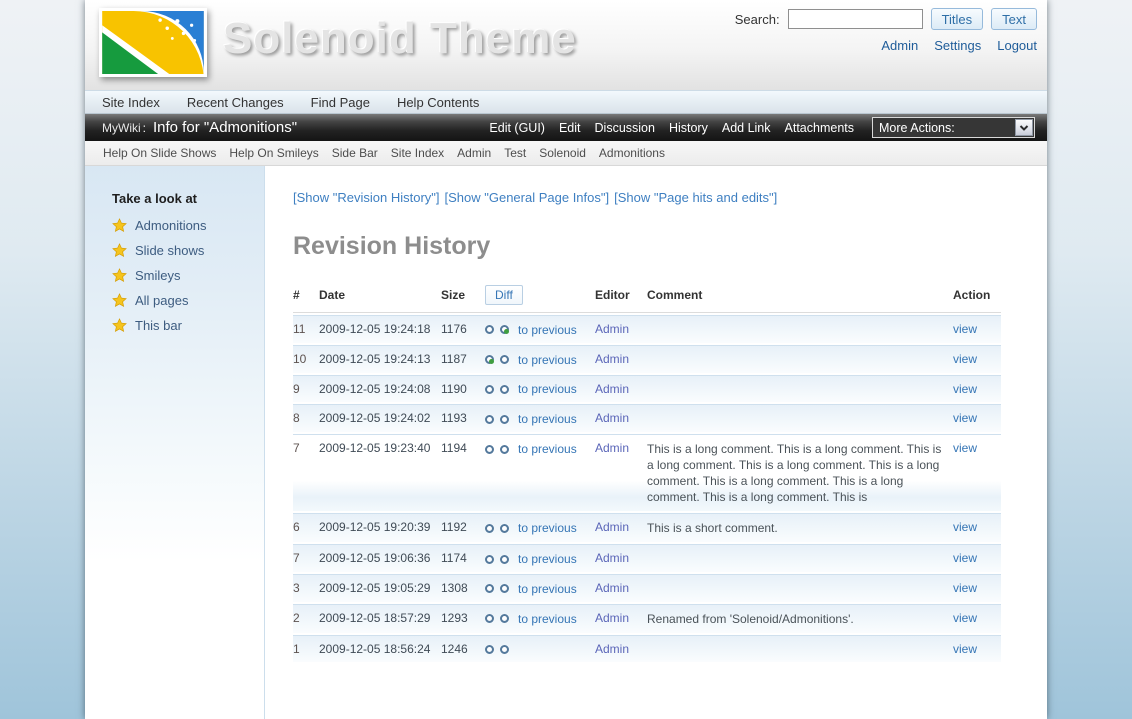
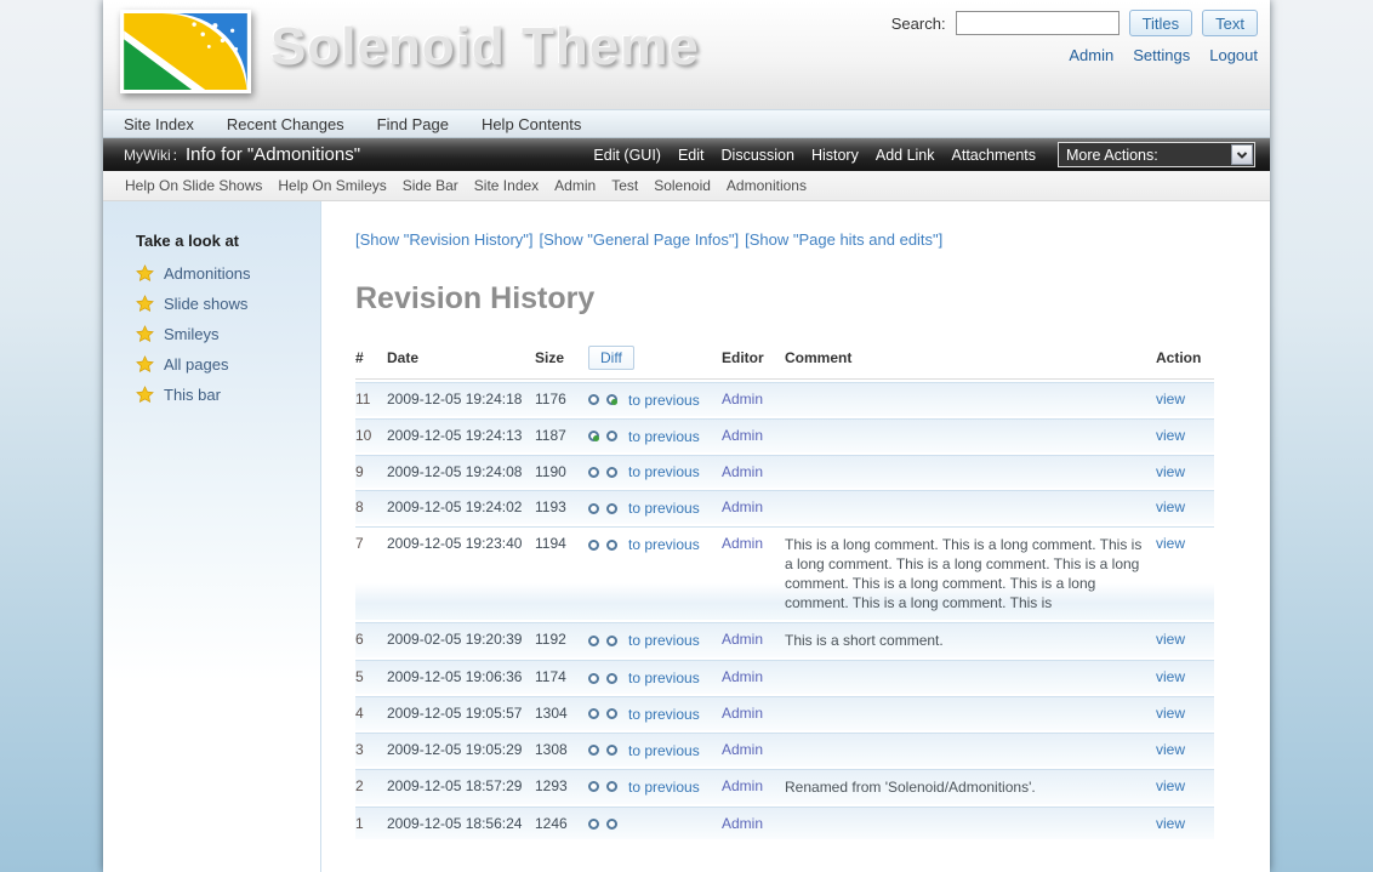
  Solenoid Theme
  Search:
  Titles
  Text
  Admin
  Settings
  Logout
  Site Index
  Recent Changes
  Find Page
  Help Contents
  MyWiki
  :
  Info for "Admonitions"
  Edit (GUI)
  Edit
  Discussion
  History
  Add Link
  Attachments
  More Actions:
  Help On Slide Shows
  Help On Smileys
  Side Bar
  Site Index
  Admin
  Test
  Solenoid
  Admonitions
  Take a look at
  Admonitions
  Slide shows
  Smileys
  All pages
  This bar
  [Show "Revision History"]
  [Show "General Page Infos"]
  [Show "Page hits and edits"]
  Revision History
  #	Date	Size	Diff	Editor	Comment	Action
  11	2009-12-05 19:24:18	1176	to previous	Admin		view
  10	2009-12-05 19:24:13	1187	to previous	Admin		view
  9	2009-12-05 19:24:08	1190	to previous	Admin		view
  8	2009-12-05 19:24:02	1193	to previous	Admin		view
  7	2009-12-05 19:23:40	1194	to previous	Admin	This is a long comment. This is a long comment. This is a long comment. This is a long comment. This is a long comment. This is a long comment. This is a long comment. This is a long comment. This is	view
- 6	2009-12-05 19:20:39	1192	to previous	Admin	This is a short comment.	view
+ 6	2009-02-05 19:20:39	1192	to previous	Admin	This is a short comment.	view
- 7	2009-12-05 19:06:36	1174	to previous	Admin		view
+ 5	2009-12-05 19:06:36	1174	to previous	Admin		view
+ 4	2009-12-05 19:05:57	1304	to previous	Admin		view
  3	2009-12-05 19:05:29	1308	to previous	Admin		view
  2	2009-12-05 18:57:29	1293	to previous	Admin	Renamed from 'Solenoid/Admonitions'.	view
  1	2009-12-05 18:56:24	1246		Admin		view
